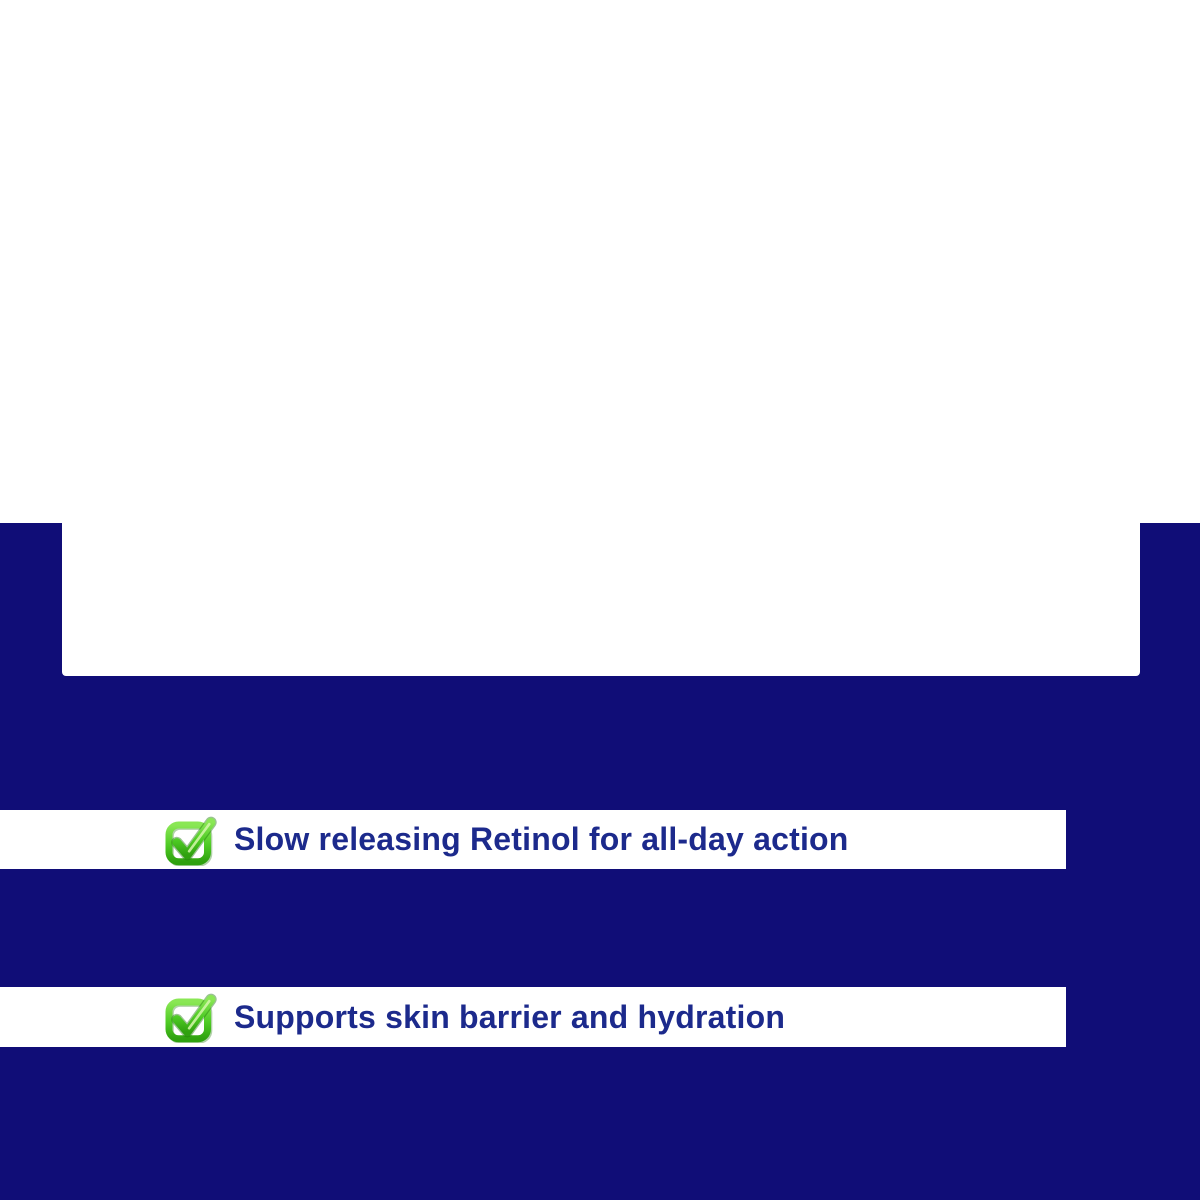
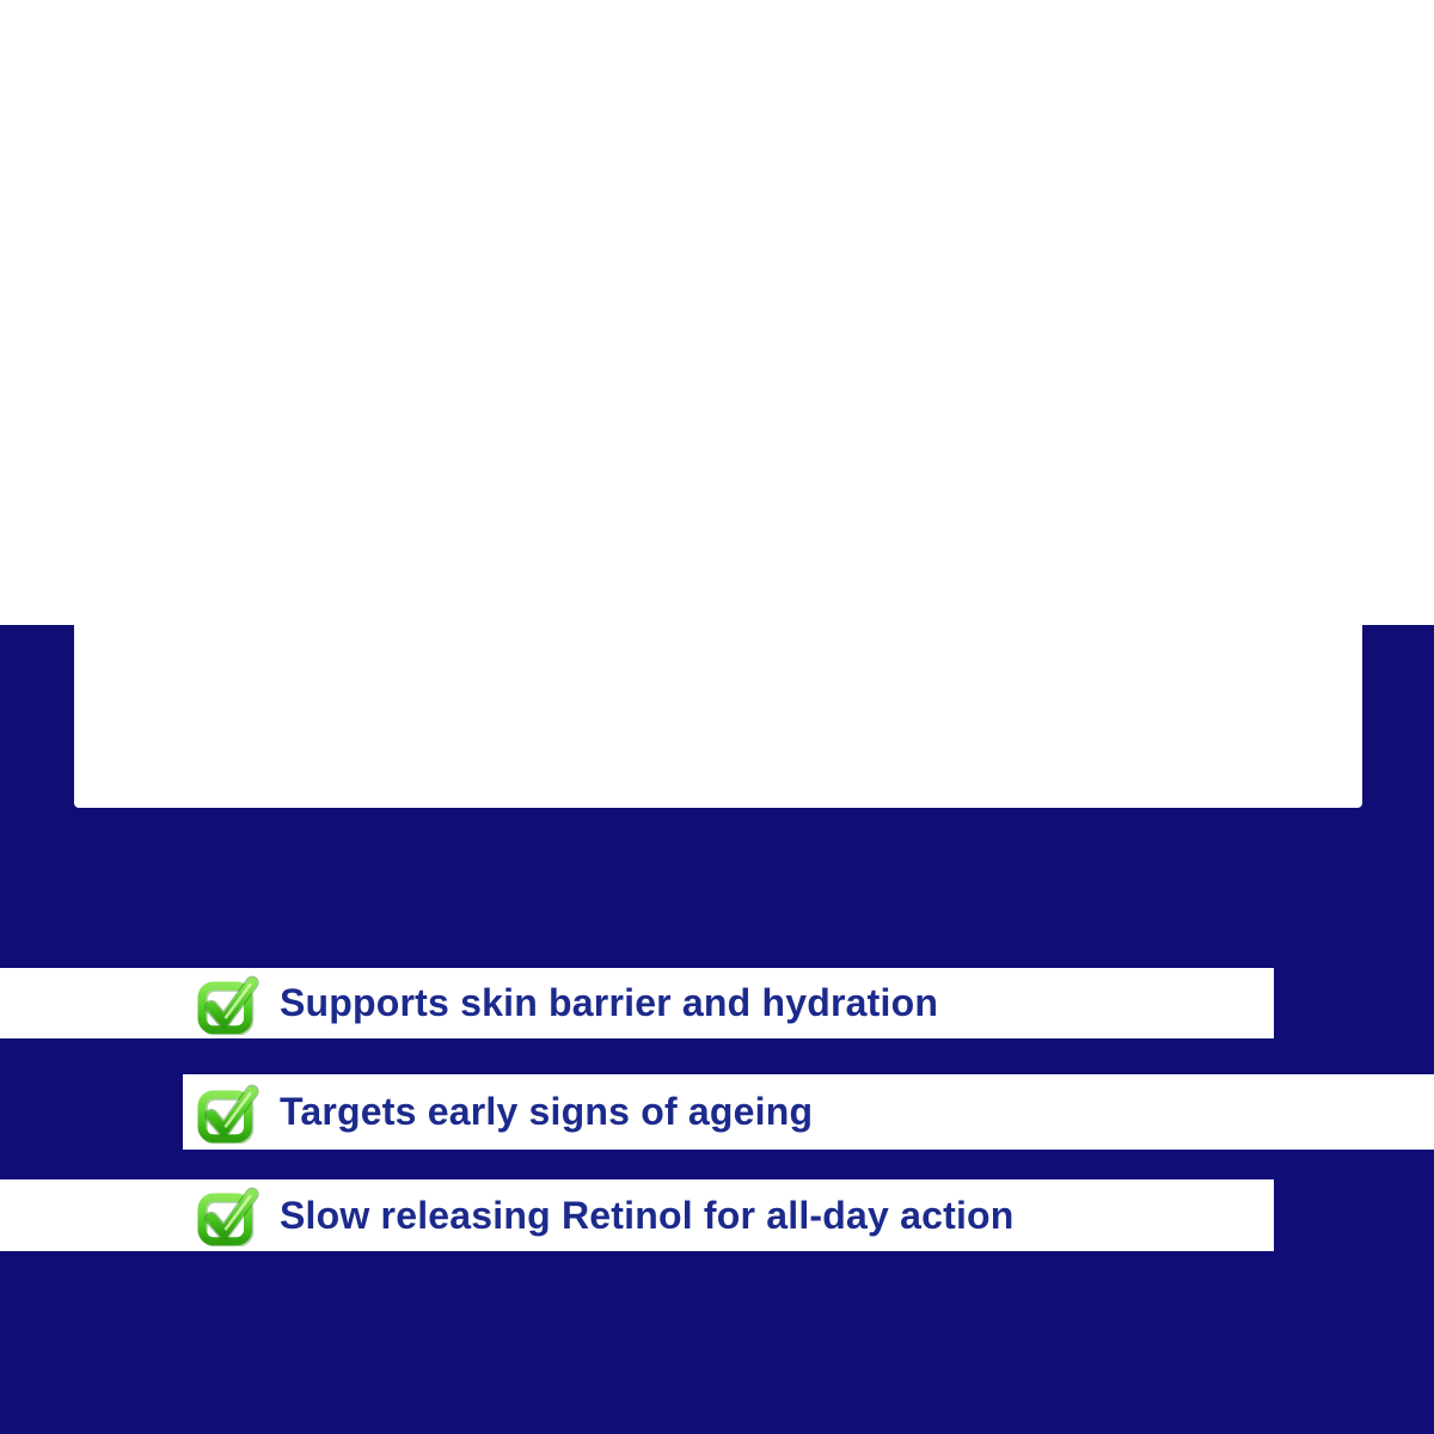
- Slow releasing Retinol for all-day action
+ Supports skin barrier and hydration
+ Targets early signs of ageing
- Supports skin barrier and hydration
+ Slow releasing Retinol for all-day action
